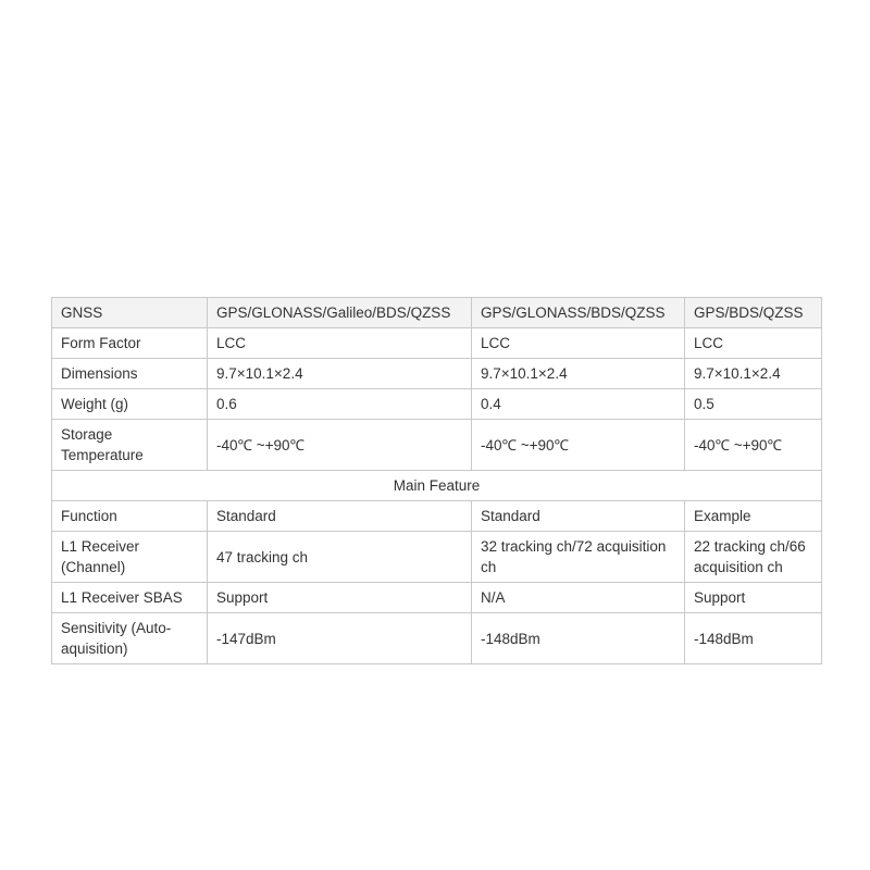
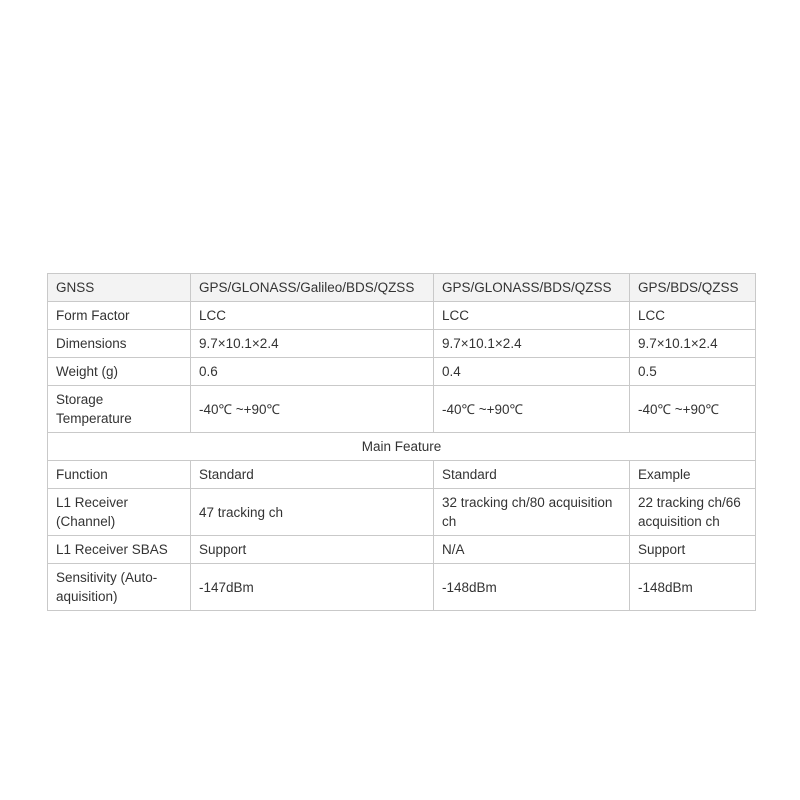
  GNSS	GPS/GLONASS/Galileo/BDS/QZSS	GPS/GLONASS/BDS/QZSS	GPS/BDS/QZSS
  Form Factor	LCC	LCC	LCC
  Dimensions	9.7×10.1×2.4	9.7×10.1×2.4	9.7×10.1×2.4
  Weight (g)	0.6	0.4	0.5
  Storage Temperature	-40℃ ~+90℃	-40℃ ~+90℃	-40℃ ~+90℃
  Main Feature
  Function	Standard	Standard	Example
- L1 Receiver (Channel)	47 tracking ch	32 tracking ch/72 acquisition ch	22 tracking ch/66 acquisition ch
+ L1 Receiver (Channel)	47 tracking ch	32 tracking ch/80 acquisition ch	22 tracking ch/66 acquisition ch
  L1 Receiver SBAS	Support	N/A	Support
  Sensitivity (Auto-aquisition)	-147dBm	-148dBm	-148dBm
